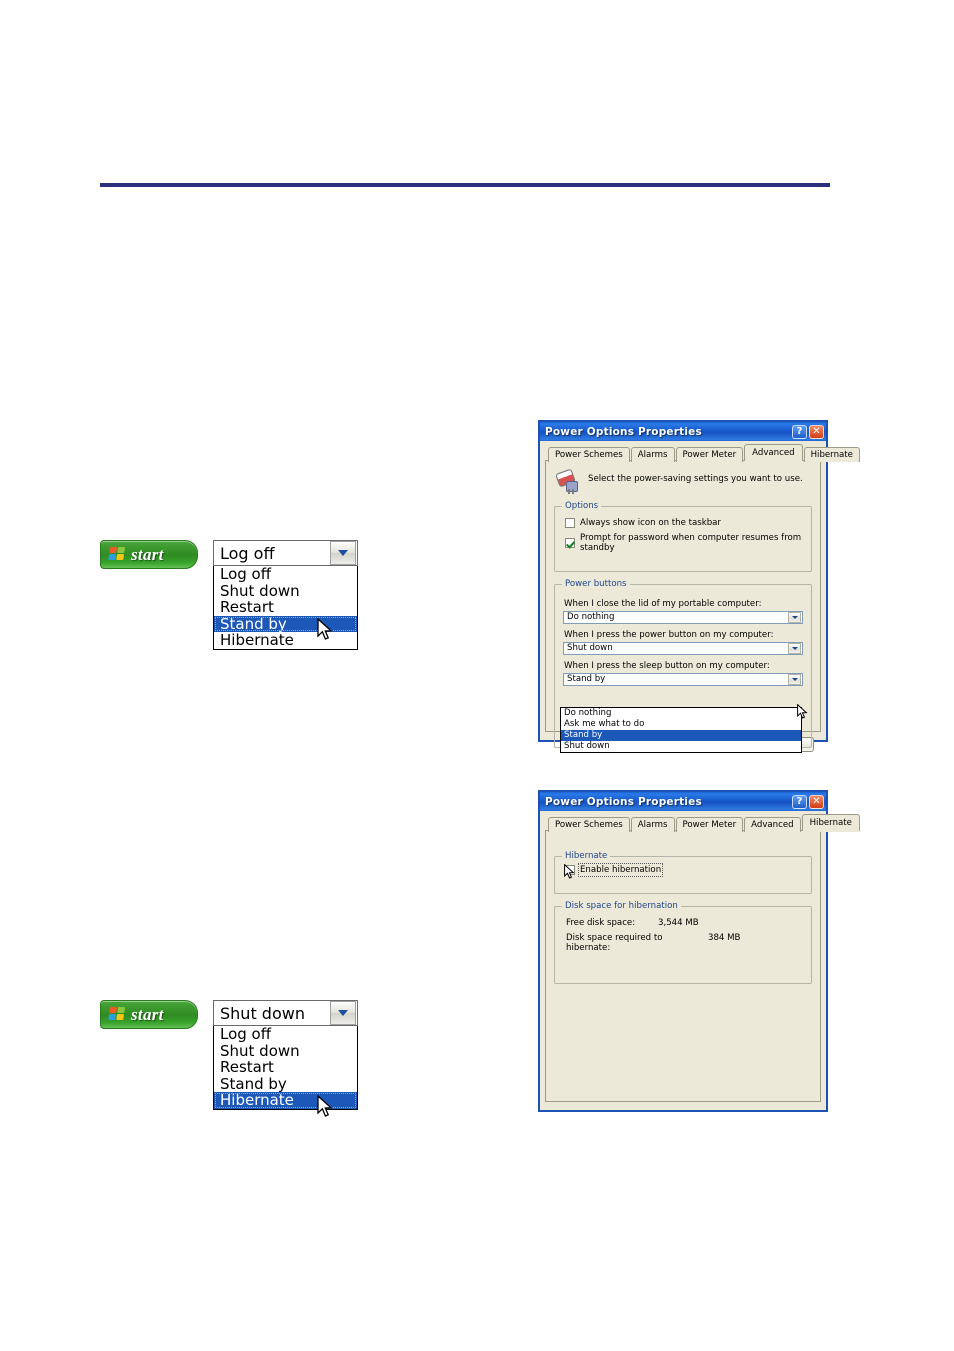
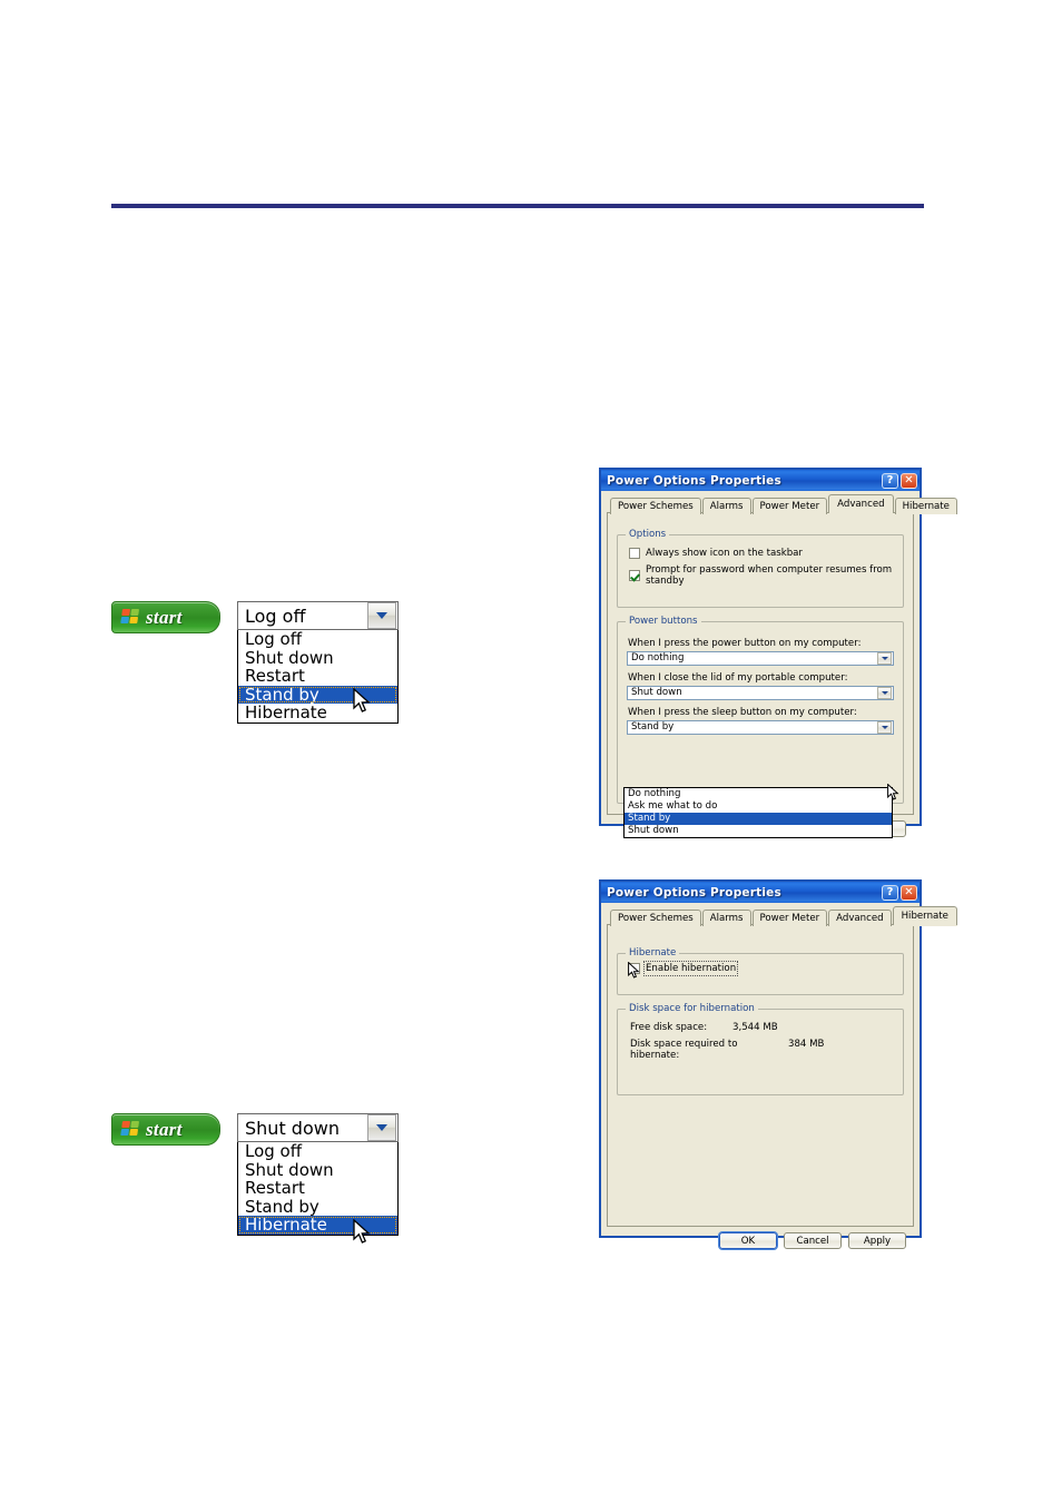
  start
  Log off
  Log off
  Shut down
  Restart
  Stand by
  Hibernate
  start
  Shut down
  Log off
  Shut down
  Restart
  Stand by
  Hibernate
  Power Options Properties
  ?
  ✕
  Power Schemes
  Alarms
  Power Meter
  Advanced
  Hibernate
- Select the power-saving settings you want to use.
  Options
  Always show icon on the taskbar
  Prompt for password when computer resumes from standby
  Power buttons
- When I close the lid of my portable computer:
+ When I press the power button on my computer:
  Do nothing
- When I press the power button on my computer:
+ When I close the lid of my portable computer:
  Shut down
  When I press the sleep button on my computer:
  Stand by
  Do nothing
  Ask me what to do
  Stand by
  Shut down
  Power Options Properties
  ?
  ✕
  Power Schemes
  Alarms
  Power Meter
  Advanced
  Hibernate
  Hibernate
  Enable hibernation
  Disk space for hibernation
  Free disk space:
  3,544 MB
  Disk space required to hibernate:
  384 MB
+ OK
+ Cancel
+ Apply
